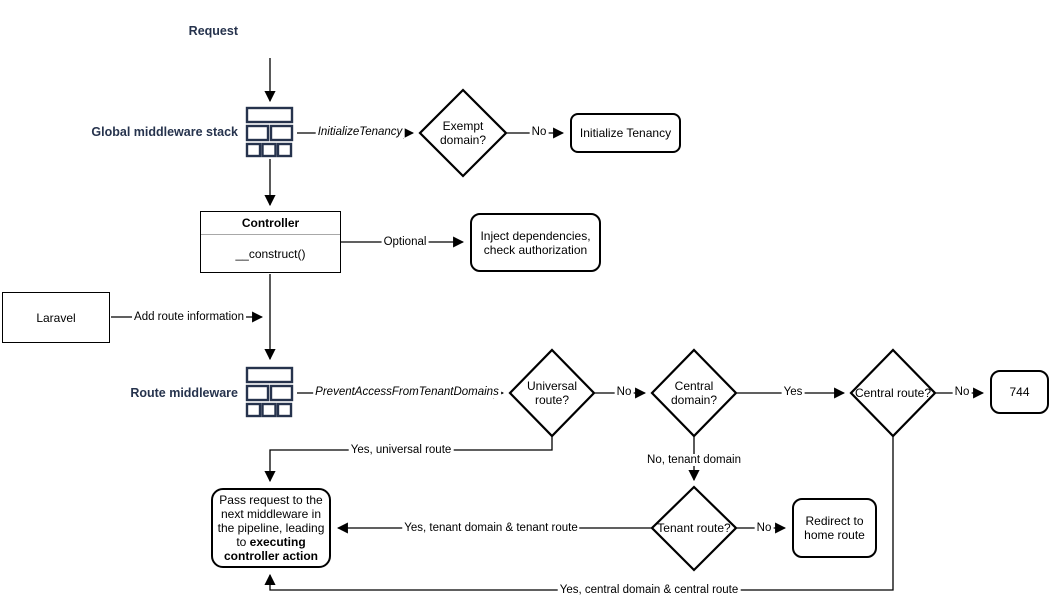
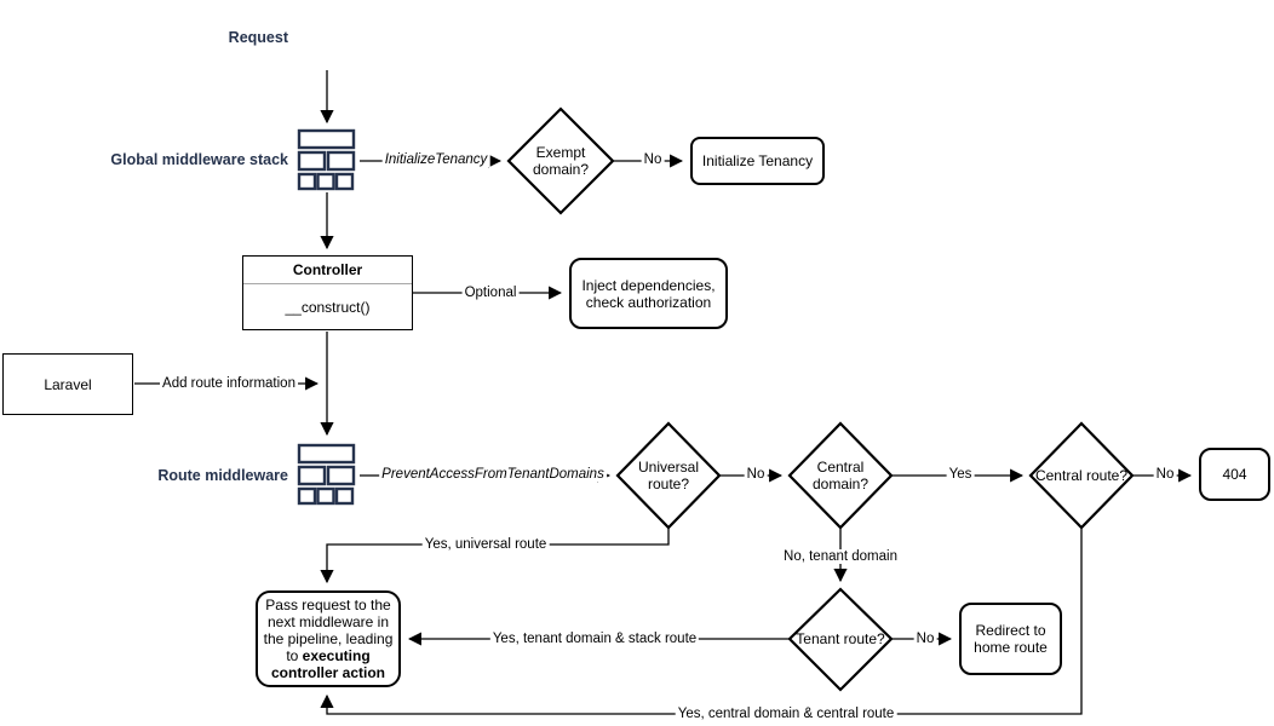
  Request
  Global middleware stack
  Route middleware
  Initialize Tenancy
  Controller
  __construct()
  Inject dependencies, check authorization
  Laravel
- 744
+ 404
  Redirect to home route
  Pass request to the next middleware in the pipeline, leading to executing controller action
  Exempt domain?
  Universal route?
  Central domain?
  Central route?
  Tenant route?
  InitializeTenancy
  No
  Optional
  Add route information
  PreventAccessFromTenantDomains
  No
  Yes
  No
  Yes, universal route
  No, tenant domain
  No
- Yes, tenant domain & tenant route
+ Yes, tenant domain & stack route
  Yes, central domain & central route
